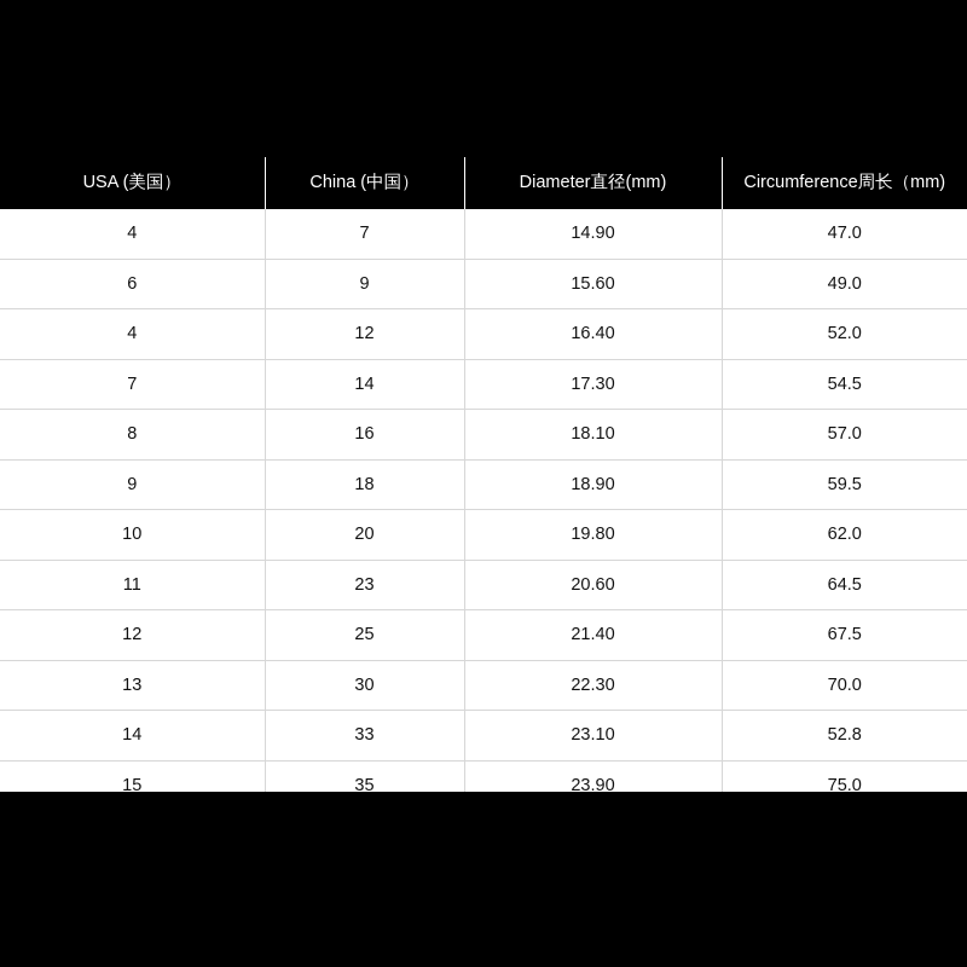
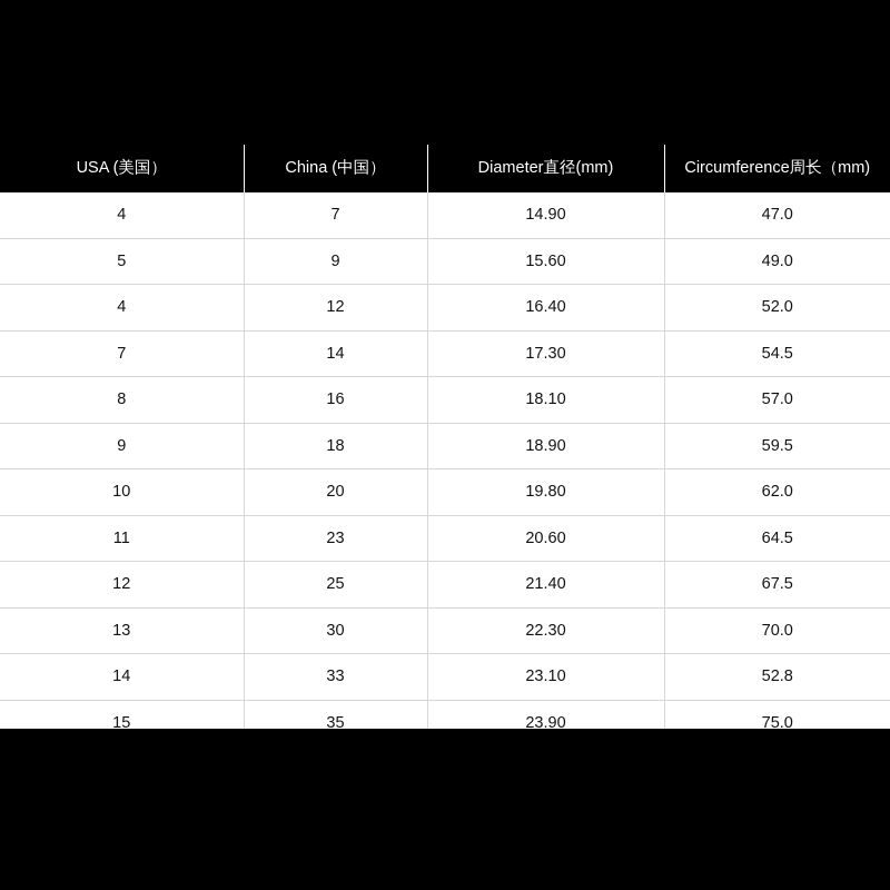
  USA (美国）	China (中国）	Diameter直径(mm)	Circumference周长（mm)
  4	7	14.90	47.0
- 6	9	15.60	49.0
+ 5	9	15.60	49.0
  4	12	16.40	52.0
  7	14	17.30	54.5
  8	16	18.10	57.0
  9	18	18.90	59.5
  10	20	19.80	62.0
  11	23	20.60	64.5
  12	25	21.40	67.5
  13	30	22.30	70.0
  14	33	23.10	52.8
  15	35	23.90	75.0
